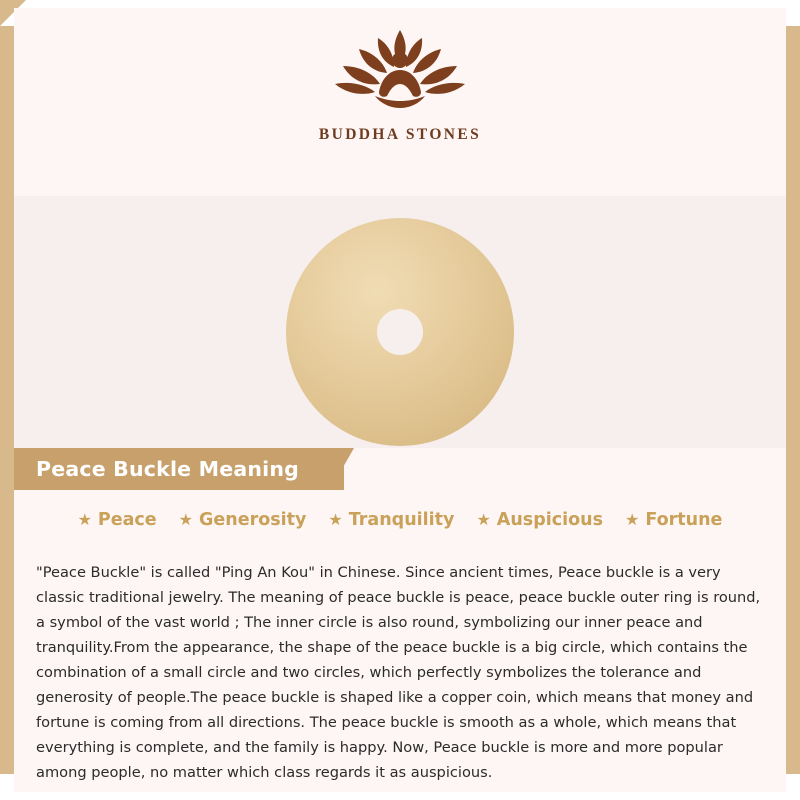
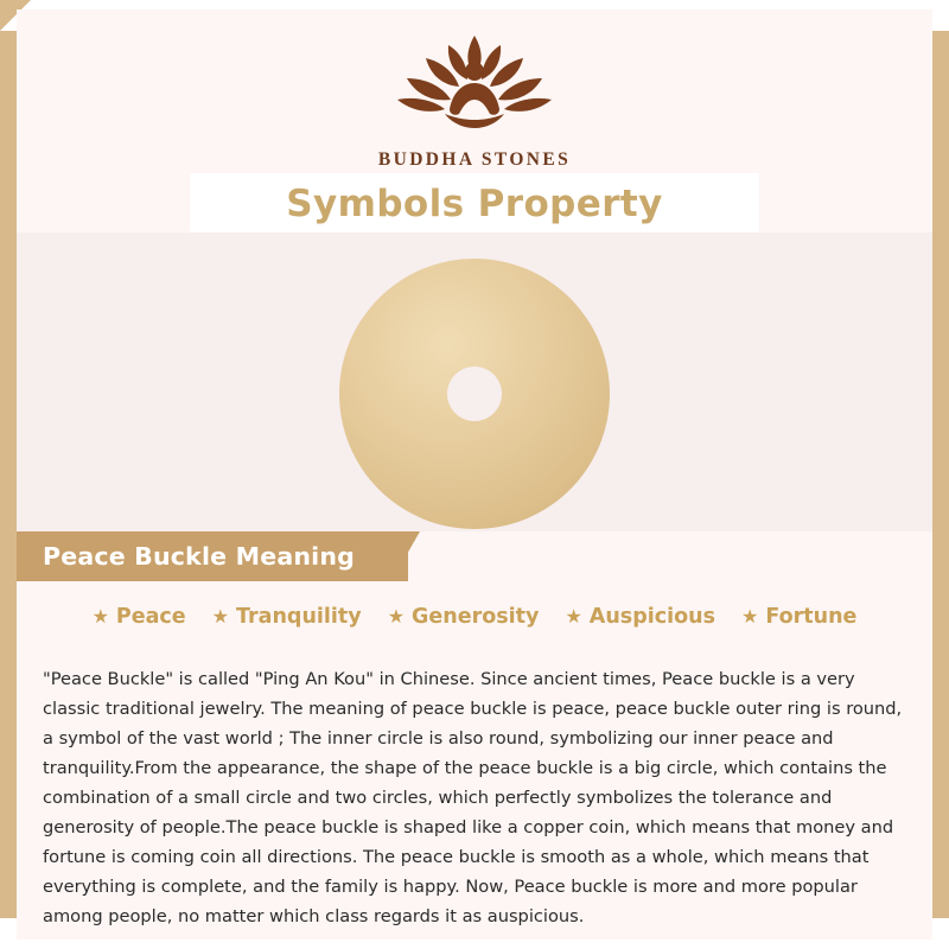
  BUDDHA STONES
+ Symbols Property
  Peace Buckle Meaning
  ★
  Peace
  ★
- Generosity
+ Tranquility
  ★
- Tranquility
+ Generosity
  ★
  Auspicious
  ★
  Fortune
- "Peace Buckle" is called "Ping An Kou" in Chinese. Since ancient times, Peace buckle is a very classic traditional jewelry. The meaning of peace buckle is peace, peace buckle outer ring is round, a symbol of the vast world ; The inner circle is also round, symbolizing our inner peace and tranquility.From the appearance, the shape of the peace buckle is a big circle, which contains the combination of a small circle and two circles, which perfectly symbolizes the tolerance and generosity of people.The peace buckle is shaped like a copper coin, which means that money and fortune is coming from all directions. The peace buckle is smooth as a whole, which means that everything is complete, and the family is happy. Now, Peace buckle is more and more popular among people, no matter which class regards it as auspicious.
+ "Peace Buckle" is called "Ping An Kou" in Chinese. Since ancient times, Peace buckle is a very classic traditional jewelry. The meaning of peace buckle is peace, peace buckle outer ring is round, a symbol of the vast world ; The inner circle is also round, symbolizing our inner peace and tranquility.From the appearance, the shape of the peace buckle is a big circle, which contains the combination of a small circle and two circles, which perfectly symbolizes the tolerance and generosity of people.The peace buckle is shaped like a copper coin, which means that money and fortune is coming coin all directions. The peace buckle is smooth as a whole, which means that everything is complete, and the family is happy. Now, Peace buckle is more and more popular among people, no matter which class regards it as auspicious.
